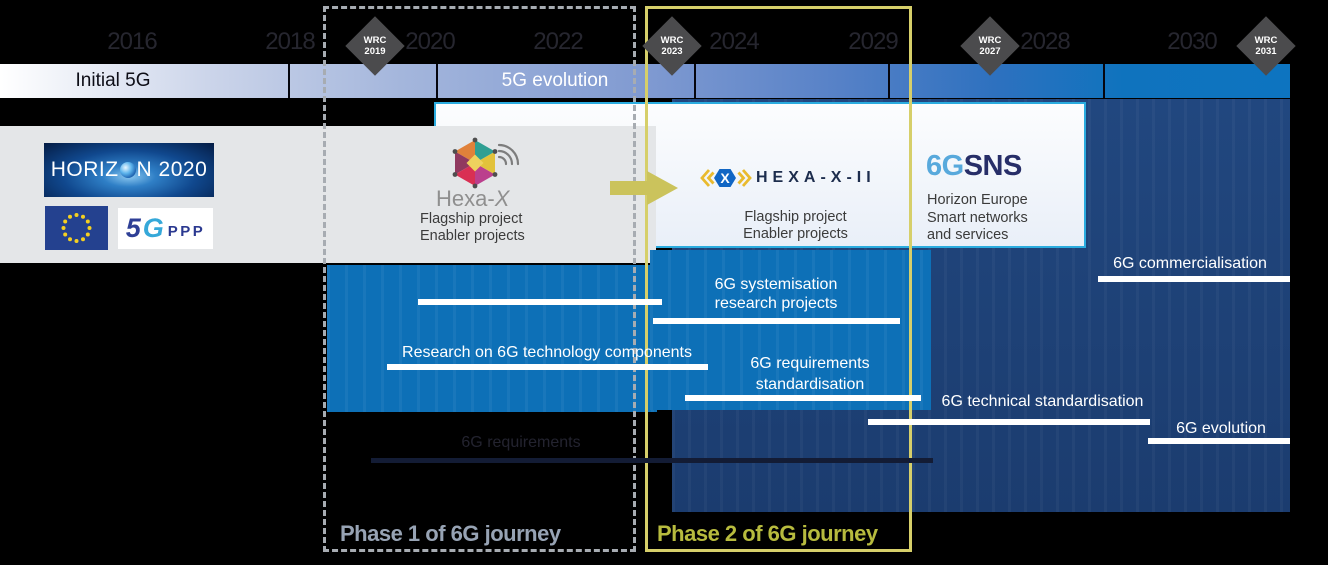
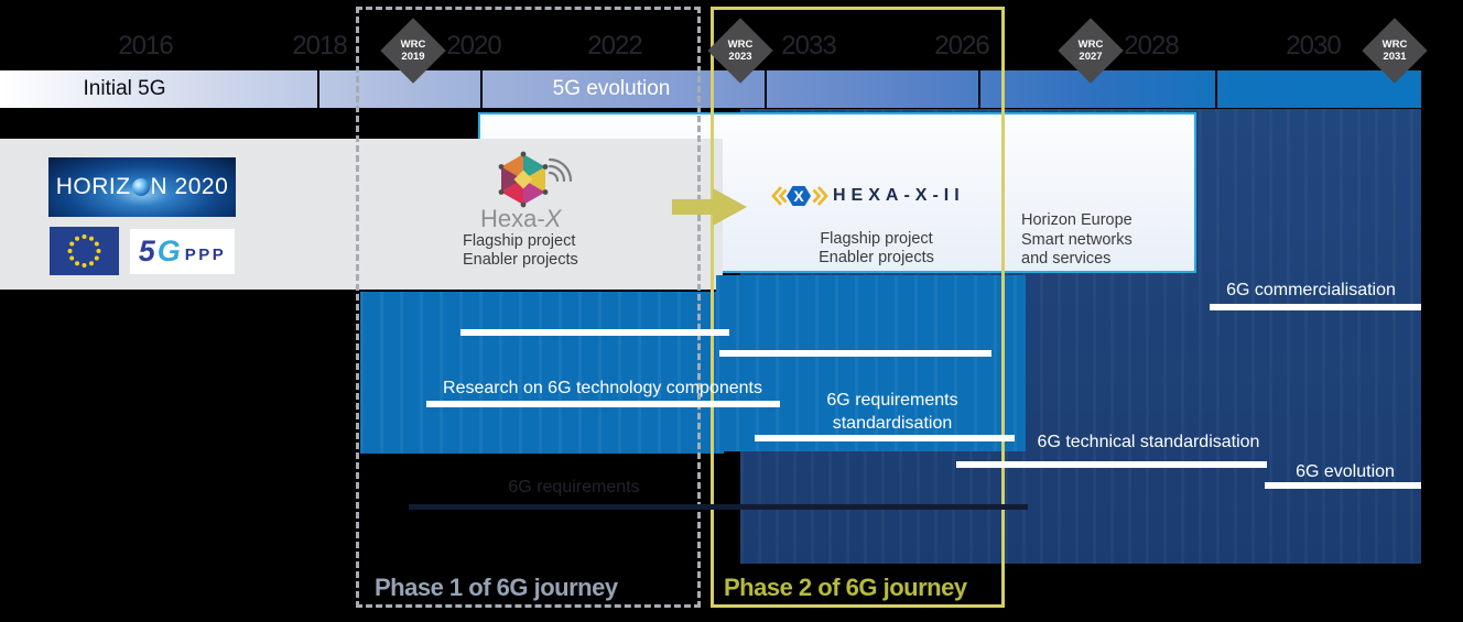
  2016
  2018
  2020
  2022
- 2024
+ 2033
- 2029
+ 2026
  2028
  2030
  Initial 5G
  5G evolution
  Research on 6G technology components
- 6G systemisation
- research projects
  6G requirements
  standardisation
  6G technical standardisation
  6G evolution
  6G commercialisation
  6G requirements
  HORIZ
  N 2020
  5
  G
  PPP
  Hexa-X
  Flagship project
  Enabler projects
  X
  HEXA-X-II
  Flagship project
  Enabler projects
- 6GSNS
  Horizon Europe
  Smart networks
  and services
  WRC
  2019
  WRC
  2023
  WRC
  2027
  WRC
  2031
  Phase 1 of 6G journey
  Phase 2 of 6G journey
